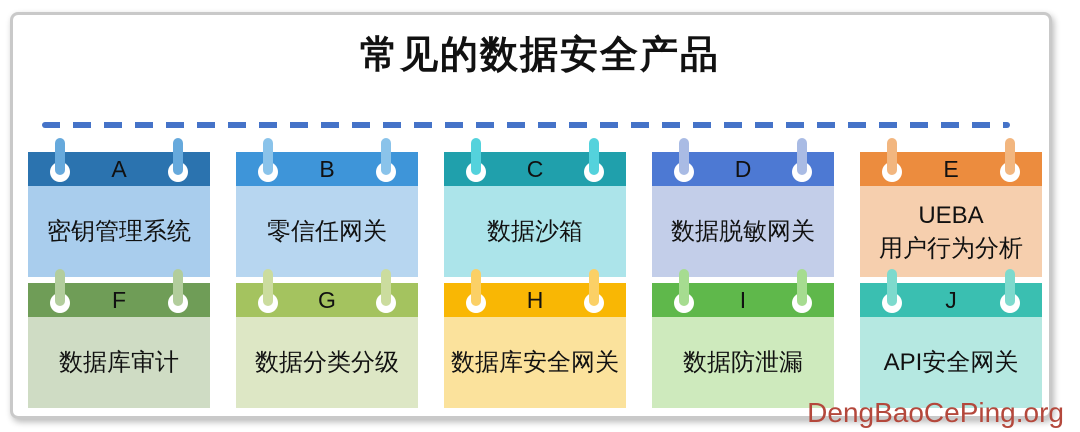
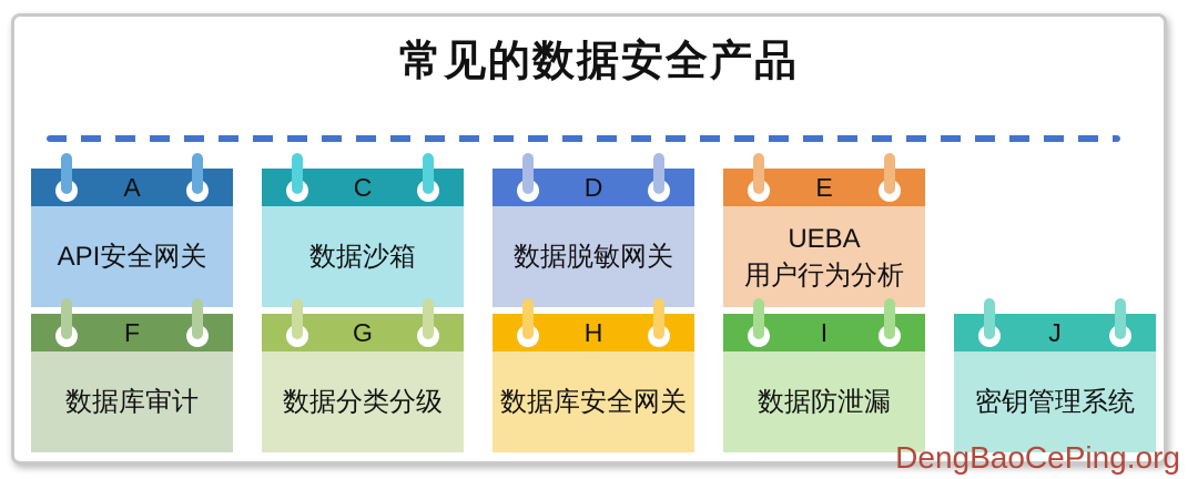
  常见的数据安全产品
  A
- 密钥管理系统
+ API安全网关
- B
- 零信任网关
  C
  数据沙箱
  D
  数据脱敏网关
  E
  UEBA
  用户行为分析
  F
  数据库审计
  G
  数据分类分级
  H
  数据库安全网关
  I
  数据防泄漏
  J
- API安全网关
+ 密钥管理系统
  DengBaoCePing.org
